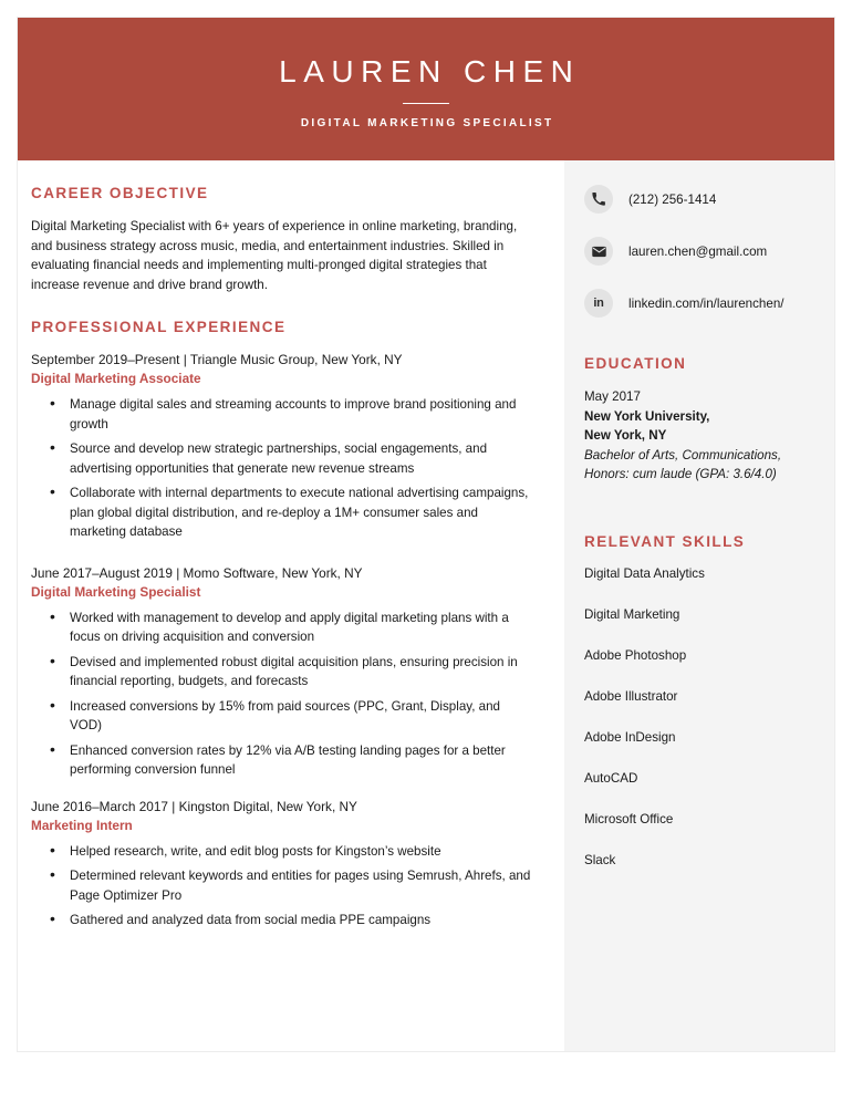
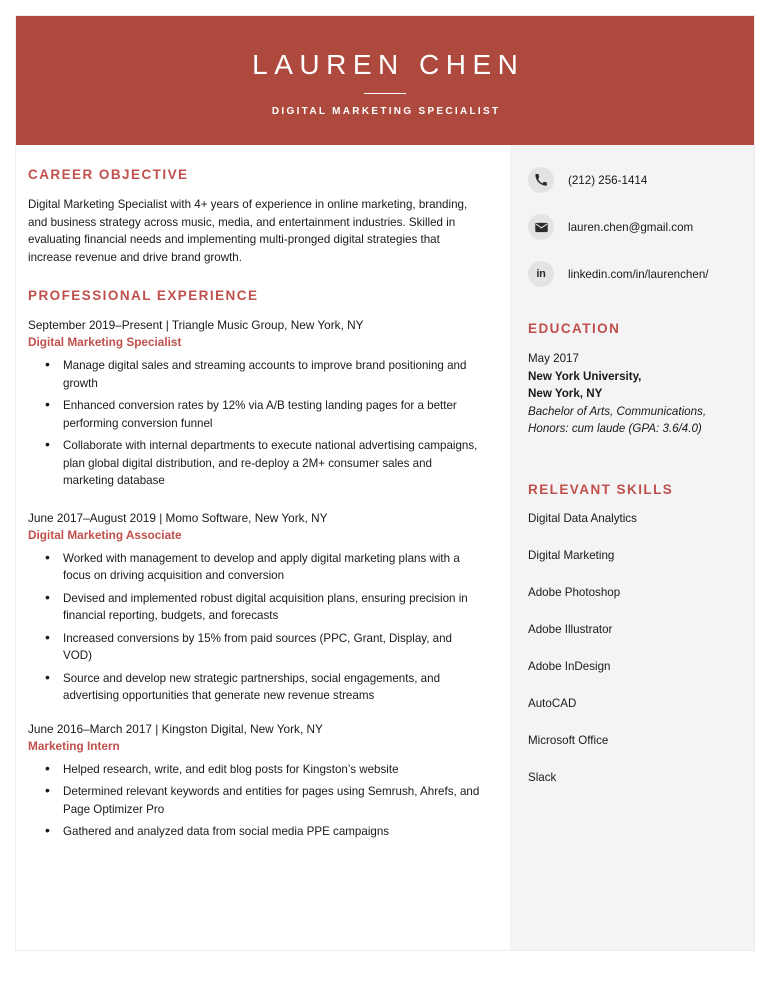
  LAUREN CHEN
  DIGITAL MARKETING SPECIALIST
  CAREER OBJECTIVE
- Digital Marketing Specialist with 6+ years of experience in online marketing, branding, and business strategy across music, media, and entertainment industries. Skilled in evaluating financial needs and implementing multi-pronged digital strategies that increase revenue and drive brand growth.
+ Digital Marketing Specialist with 4+ years of experience in online marketing, branding, and business strategy across music, media, and entertainment industries. Skilled in evaluating financial needs and implementing multi-pronged digital strategies that increase revenue and drive brand growth.
  PROFESSIONAL EXPERIENCE
  September 2019–Present | Triangle Music Group, New York, NY
- Digital Marketing Associate
+ Digital Marketing Specialist
  Manage digital sales and streaming accounts to improve brand positioning and growth
- Source and develop new strategic partnerships, social engagements, and advertising opportunities that generate new revenue streams
+ Enhanced conversion rates by 12% via A/B testing landing pages for a better performing conversion funnel
- Collaborate with internal departments to execute national advertising campaigns, plan global digital distribution, and re-deploy a 1M+ consumer sales and marketing database
+ Collaborate with internal departments to execute national advertising campaigns, plan global digital distribution, and re-deploy a 2M+ consumer sales and marketing database
  June 2017–August 2019 | Momo Software, New York, NY
- Digital Marketing Specialist
+ Digital Marketing Associate
  Worked with management to develop and apply digital marketing plans with a focus on driving acquisition and conversion
  Devised and implemented robust digital acquisition plans, ensuring precision in financial reporting, budgets, and forecasts
  Increased conversions by 15% from paid sources (PPC, Grant, Display, and VOD)
- Enhanced conversion rates by 12% via A/B testing landing pages for a better performing conversion funnel
+ Source and develop new strategic partnerships, social engagements, and advertising opportunities that generate new revenue streams
  June 2016–March 2017 | Kingston Digital, New York, NY
  Marketing Intern
  Helped research, write, and edit blog posts for Kingston’s website
  Determined relevant keywords and entities for pages using Semrush, Ahrefs, and Page Optimizer Pro
  Gathered and analyzed data from social media PPE campaigns
  (212) 256-1414
  lauren.chen@gmail.com
  in
  linkedin.com/in/laurenchen/
  EDUCATION
  May 2017
  New York University,
  New York, NY
  Bachelor of Arts, Communications,
  Honors: cum laude (GPA: 3.6/4.0)
  RELEVANT SKILLS
  Digital Data Analytics
  Digital Marketing
  Adobe Photoshop
  Adobe Illustrator
  Adobe InDesign
  AutoCAD
  Microsoft Office
  Slack
